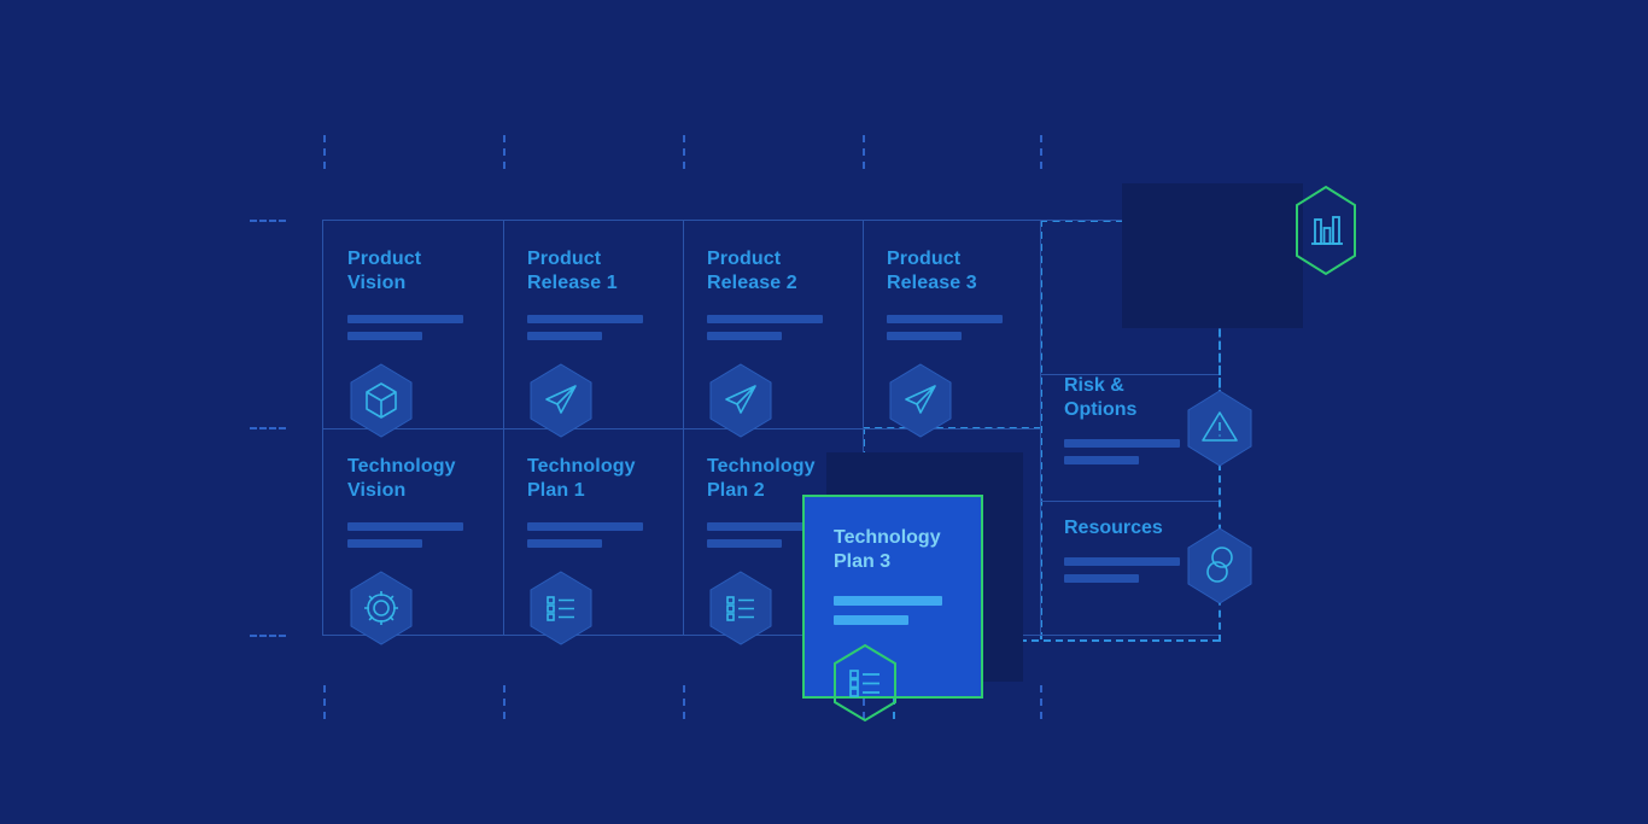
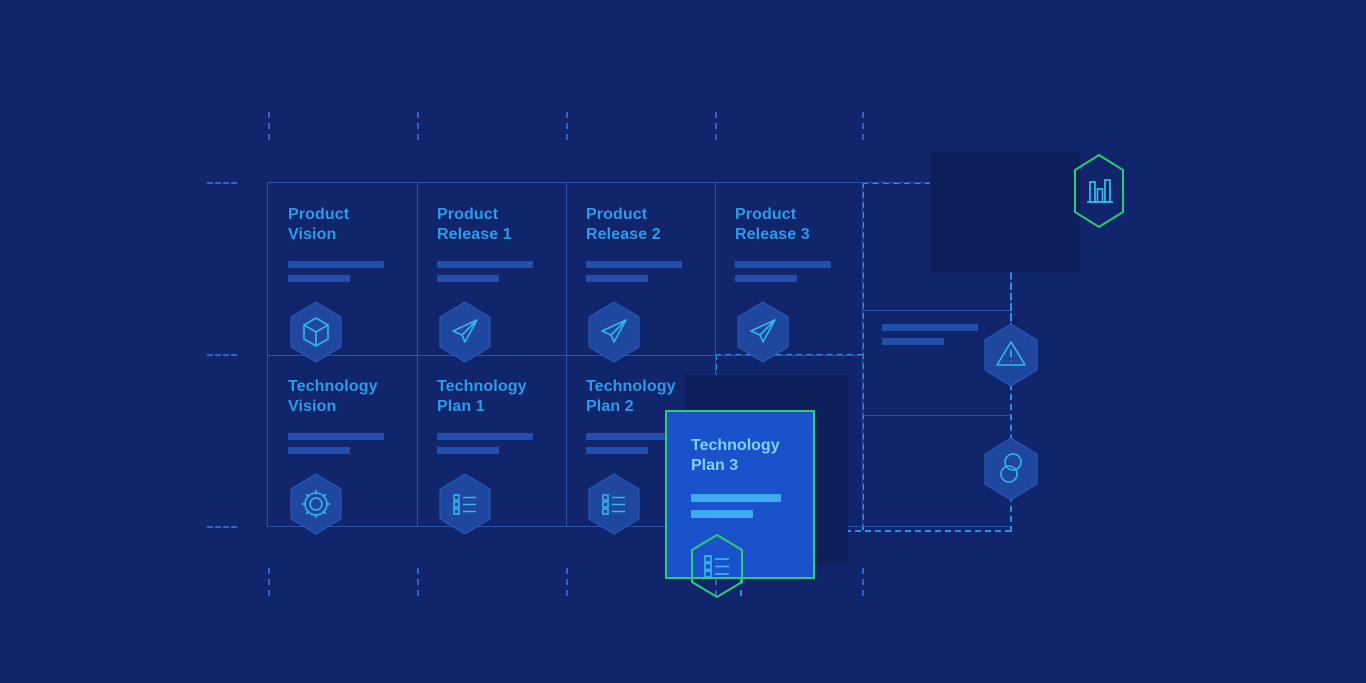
  Product
  Vision
  Product
  Release 1
  Product
  Release 2
  Product
  Release 3
  Technology
  Vision
  Technology
  Plan 1
  Technology
  Plan 2
- Risk &
- Options
- Resources
  Technology
  Plan 3
